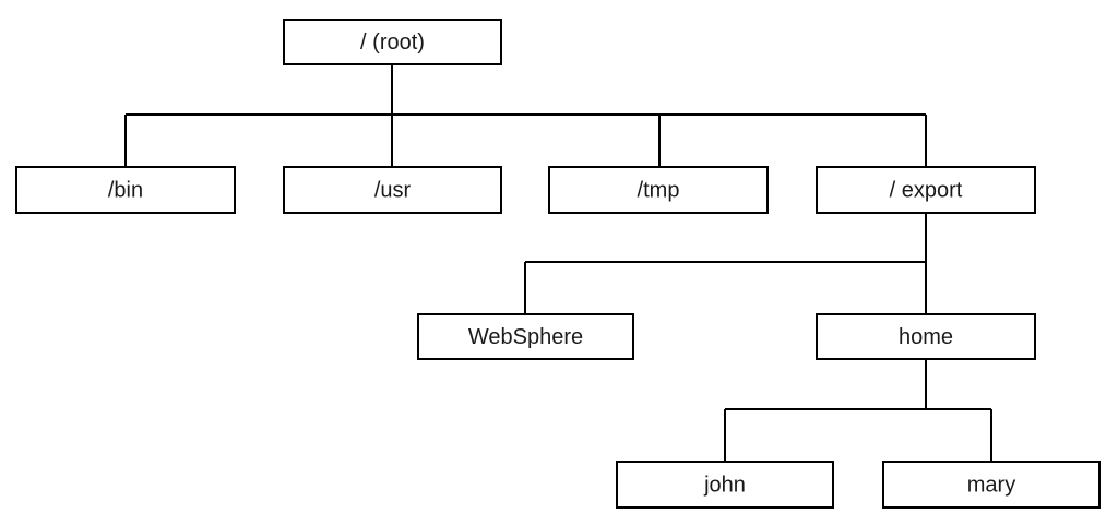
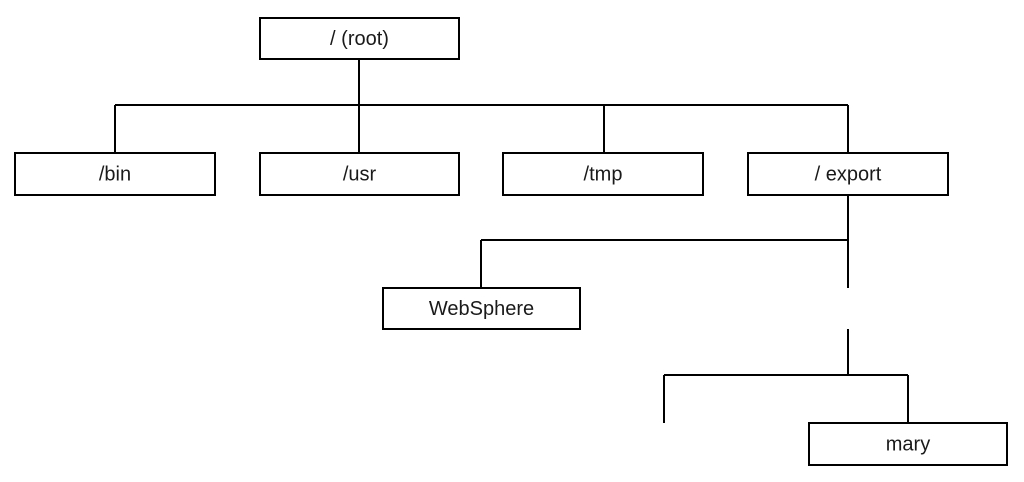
  / (root)
  /bin
  /usr
  /tmp
  / export
  WebSphere
- home
- john
  mary
